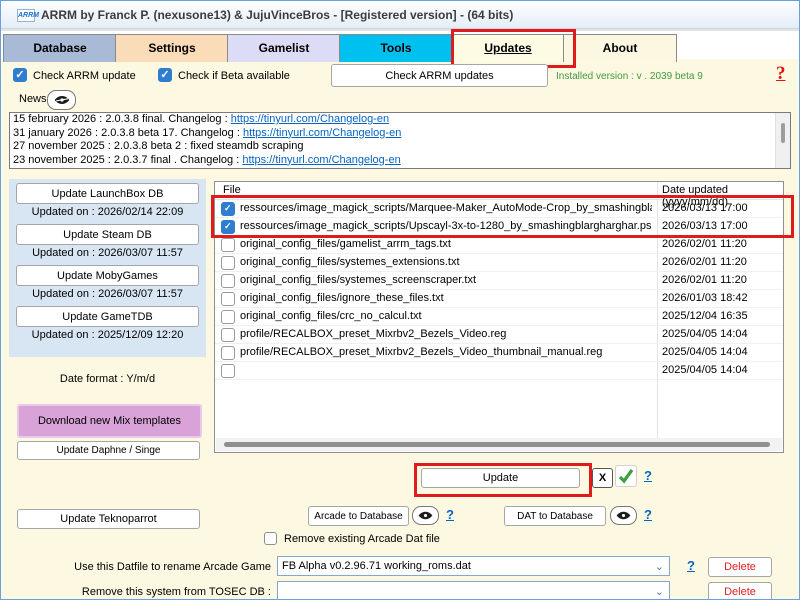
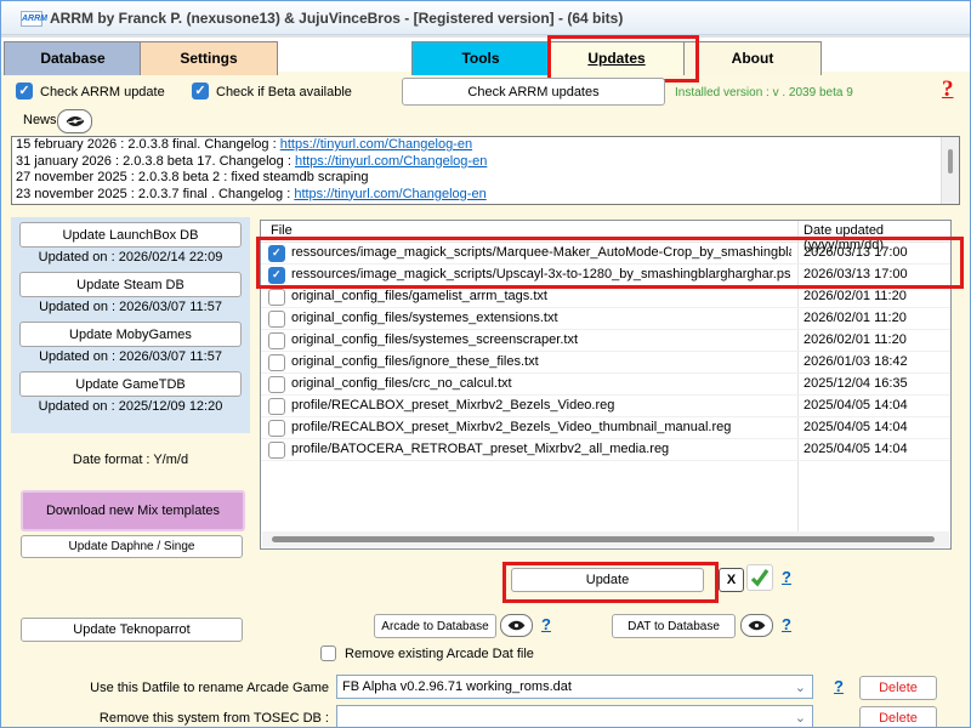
  ARRM by Franck P. (nexusone13) & JujuVinceBros - [Registered version] - (64 bits)
  Database
  Settings
- Gamelist
  Tools
  Updates
  About
  Check ARRM update
  Check if Beta available
  Check ARRM updates
  Installed version : v . 2039 beta 9
  ?
  News
  15 february 2026 : 2.0.3.8 final. Changelog : https://tinyurl.com/Changelog-en
  31 january 2026 : 2.0.3.8 beta 17. Changelog : https://tinyurl.com/Changelog-en
  27 november 2025 : 2.0.3.8 beta 2 : fixed steamdb scraping
  23 november 2025 : 2.0.3.7 final . Changelog : https://tinyurl.com/Changelog-en
  Update LaunchBox DB
  Updated on : 2026/02/14 22:09
  Update Steam DB
  Updated on : 2026/03/07 11:57
  Update MobyGames
  Updated on : 2026/03/07 11:57
  Update GameTDB
  Updated on : 2025/12/09 12:20
  Date format : Y/m/d
  Download new Mix templates
  Update Daphne / Singe
  Update Teknoparrot
  File
  Date updated (yyyy/mm/dd)
  ressources/image_magick_scripts/Marquee-Maker_AutoMode-Crop_by_smashingbl
  2026/03/13 17:00
  ressources/image_magick_scripts/Upscayl-3x-to-1280_by_smashingblargharghar.ps
  2026/03/13 17:00
  original_config_files/gamelist_arrm_tags.txt
  2026/02/01 11:20
  original_config_files/systemes_extensions.txt
  2026/02/01 11:20
  original_config_files/systemes_screenscraper.txt
  2026/02/01 11:20
  original_config_files/ignore_these_files.txt
  2026/01/03 18:42
  original_config_files/crc_no_calcul.txt
  2025/12/04 16:35
  profile/RECALBOX_preset_Mixrbv2_Bezels_Video.reg
  2025/04/05 14:04
  profile/RECALBOX_preset_Mixrbv2_Bezels_Video_thumbnail_manual.reg
  2025/04/05 14:04
+ profile/BATOCERA_RETROBAT_preset_Mixrbv2_all_media.reg
  2025/04/05 14:04
  Update
  X
  ?
  Arcade to Database
  ?
  DAT to Database
  ?
  Remove existing Arcade Dat file
  Use this Datfile to rename Arcade Game
  FB Alpha v0.2.96.71 working_roms.dat
  ⌄
  ?
  Delete
  Remove this system from TOSEC DB :
  ⌄
  Delete
